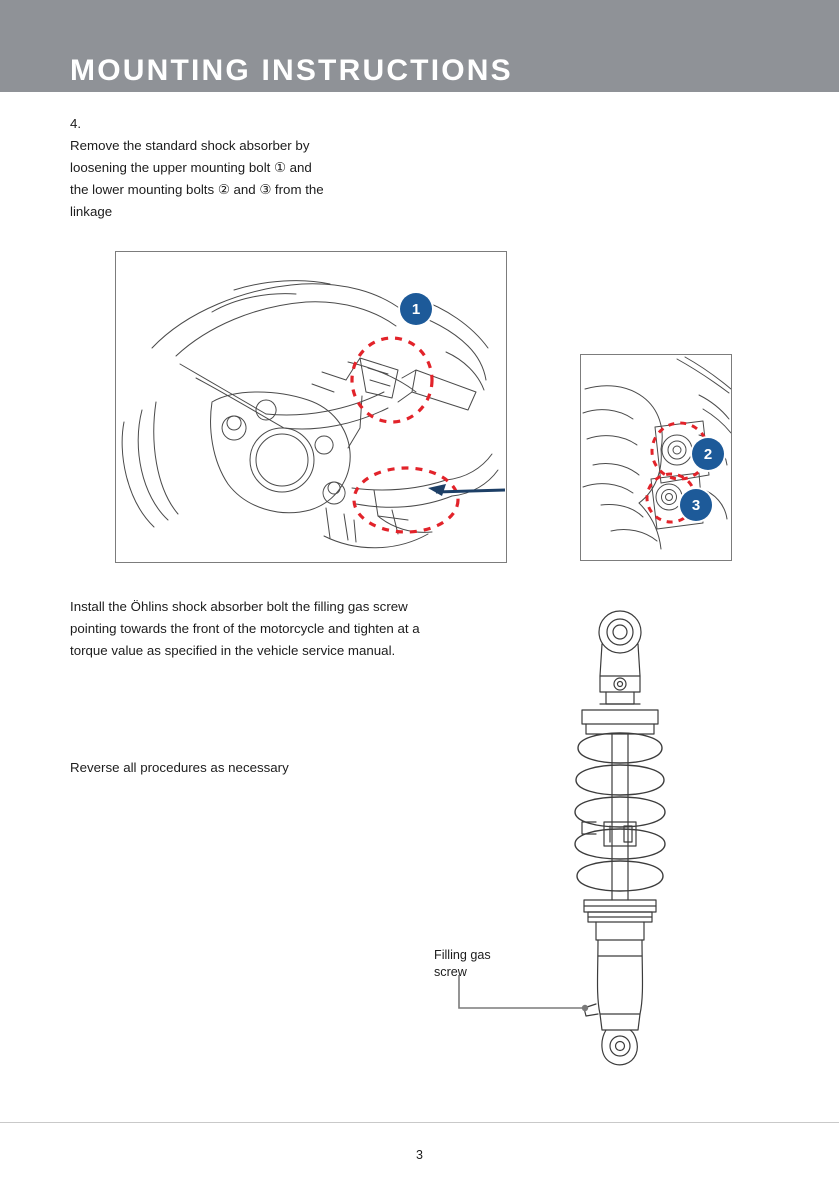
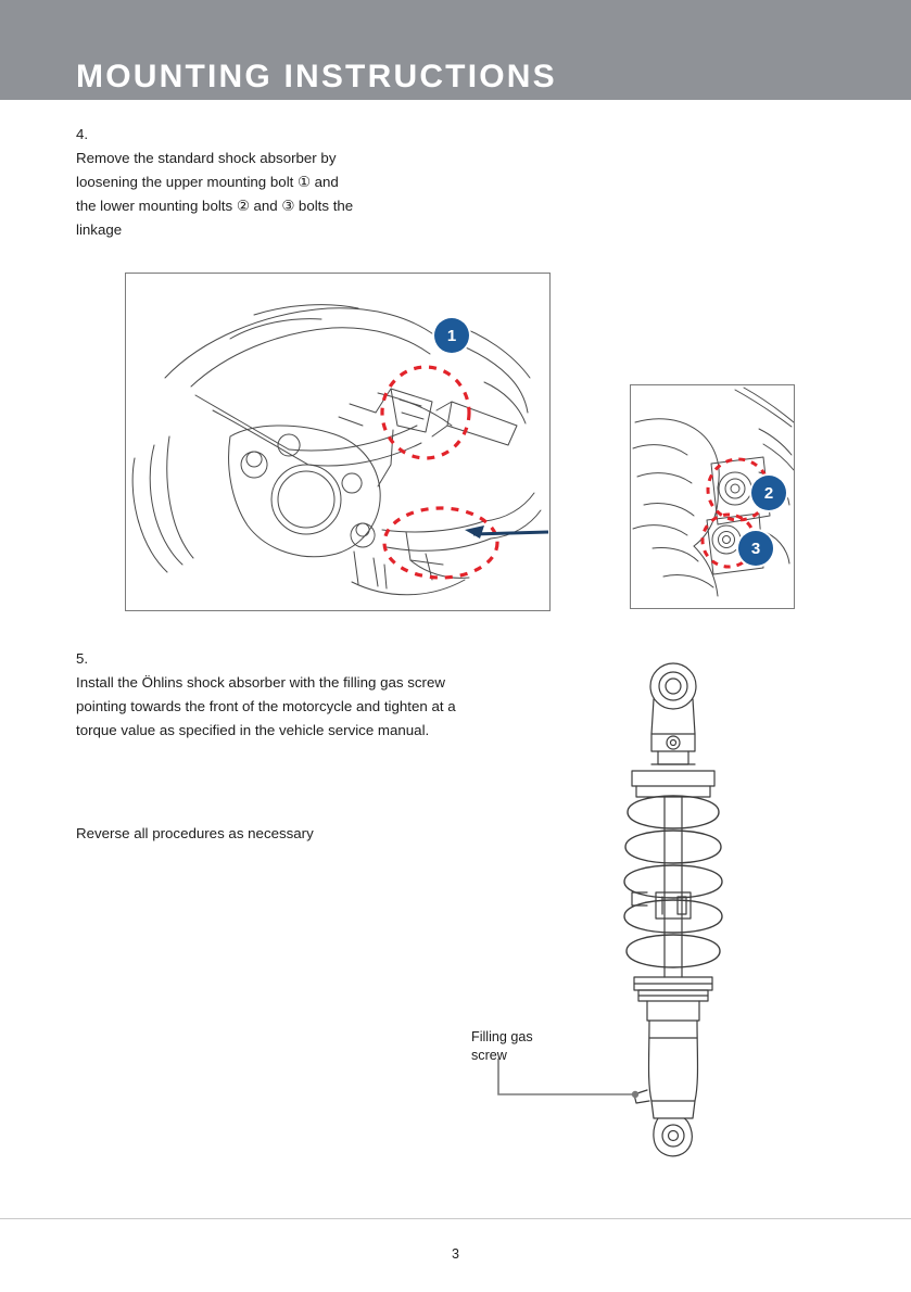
  MOUNTING INSTRUCTIONS
  4.
  Remove the standard shock absorber by
  loosening the upper mounting bolt ① and
- the lower mounting bolts ② and ③ from the
+ the lower mounting bolts ② and ③ bolts the
  linkage
  1
  2
  3
+ 5.
- Install the Öhlins shock absorber bolt the filling gas screw pointing towards the front of the motorcycle and tighten at a torque value as specified in the vehicle service manual.
+ Install the Öhlins shock absorber with the filling gas screw pointing towards the front of the motorcycle and tighten at a torque value as specified in the vehicle service manual.
  Reverse all procedures as necessary
  Filling gas screw
  3
